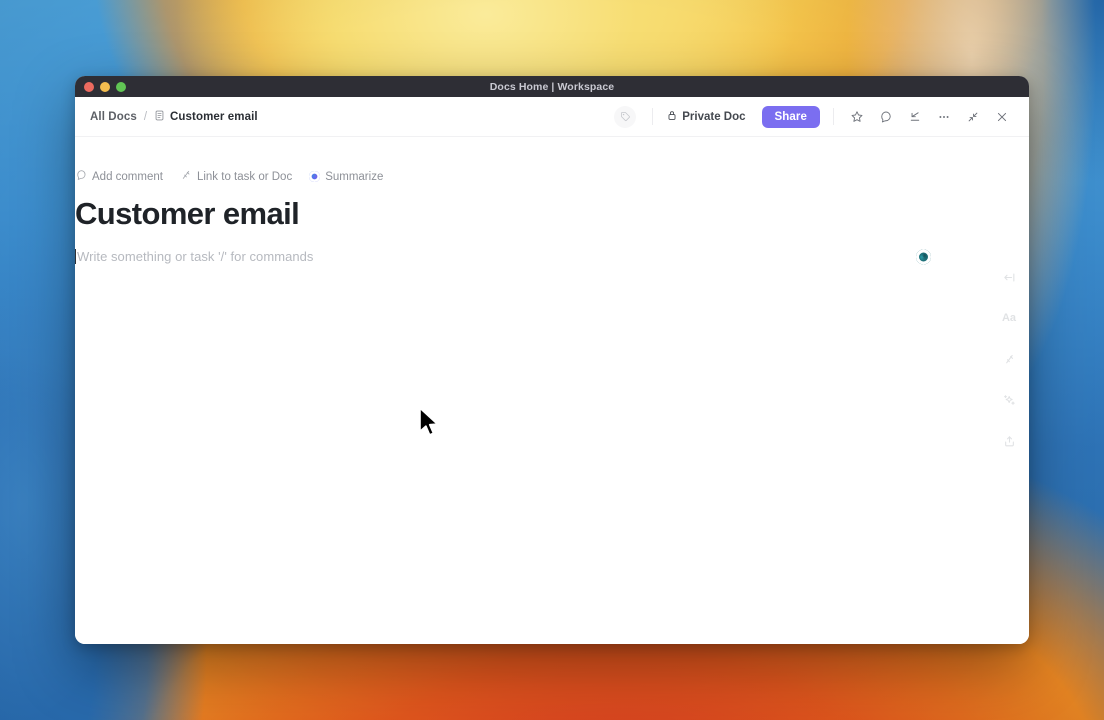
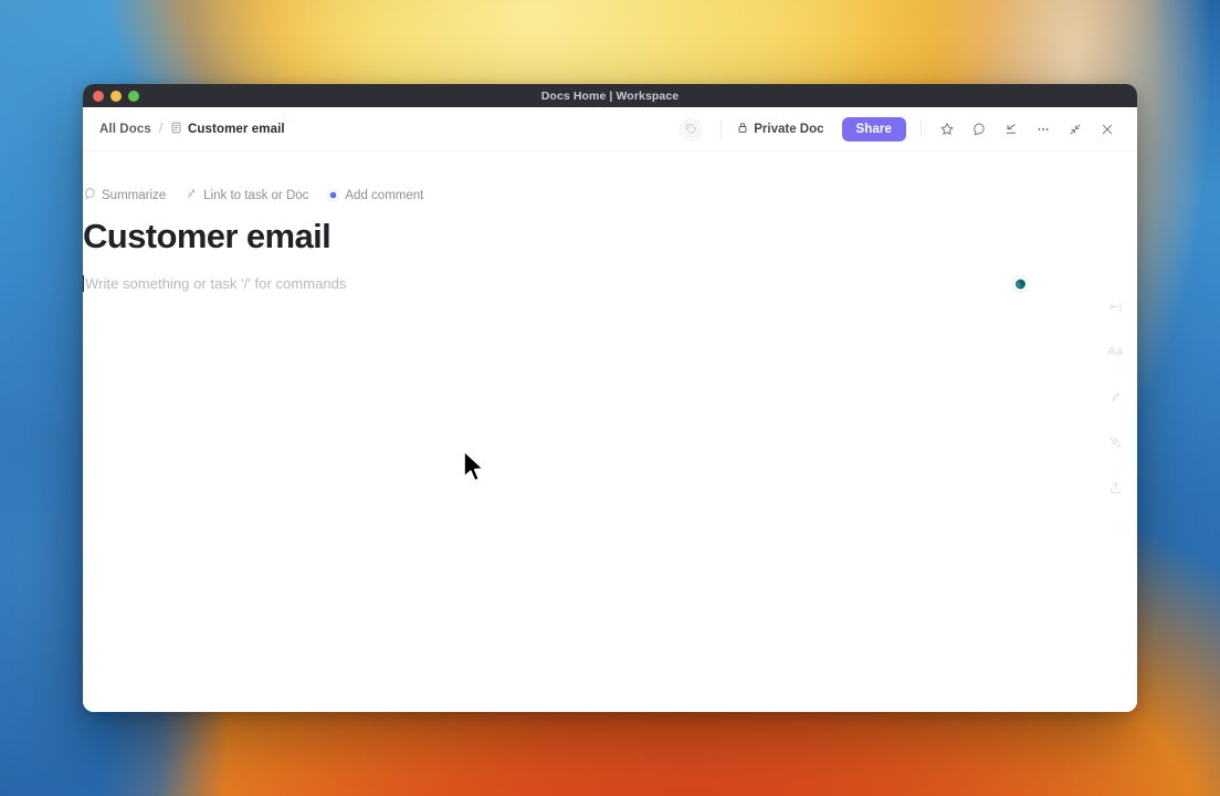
  Docs Home | Workspace
  All Docs
  /
  Customer email
  Private Doc
  Share
- Add comment
+ Summarize
  Link to task or Doc
- Summarize
+ Add comment
  Customer email
  Write something or task '/' for commands
  Aa
